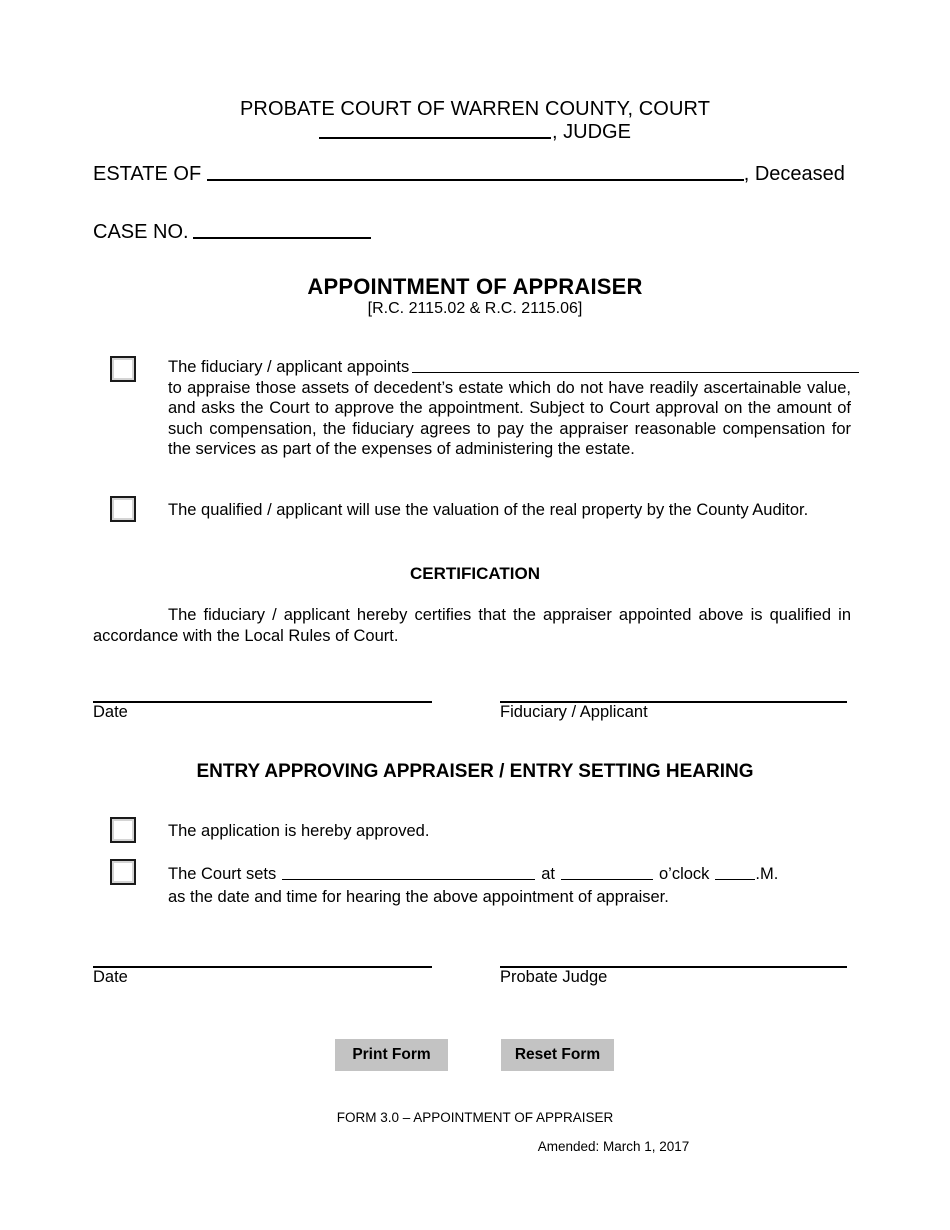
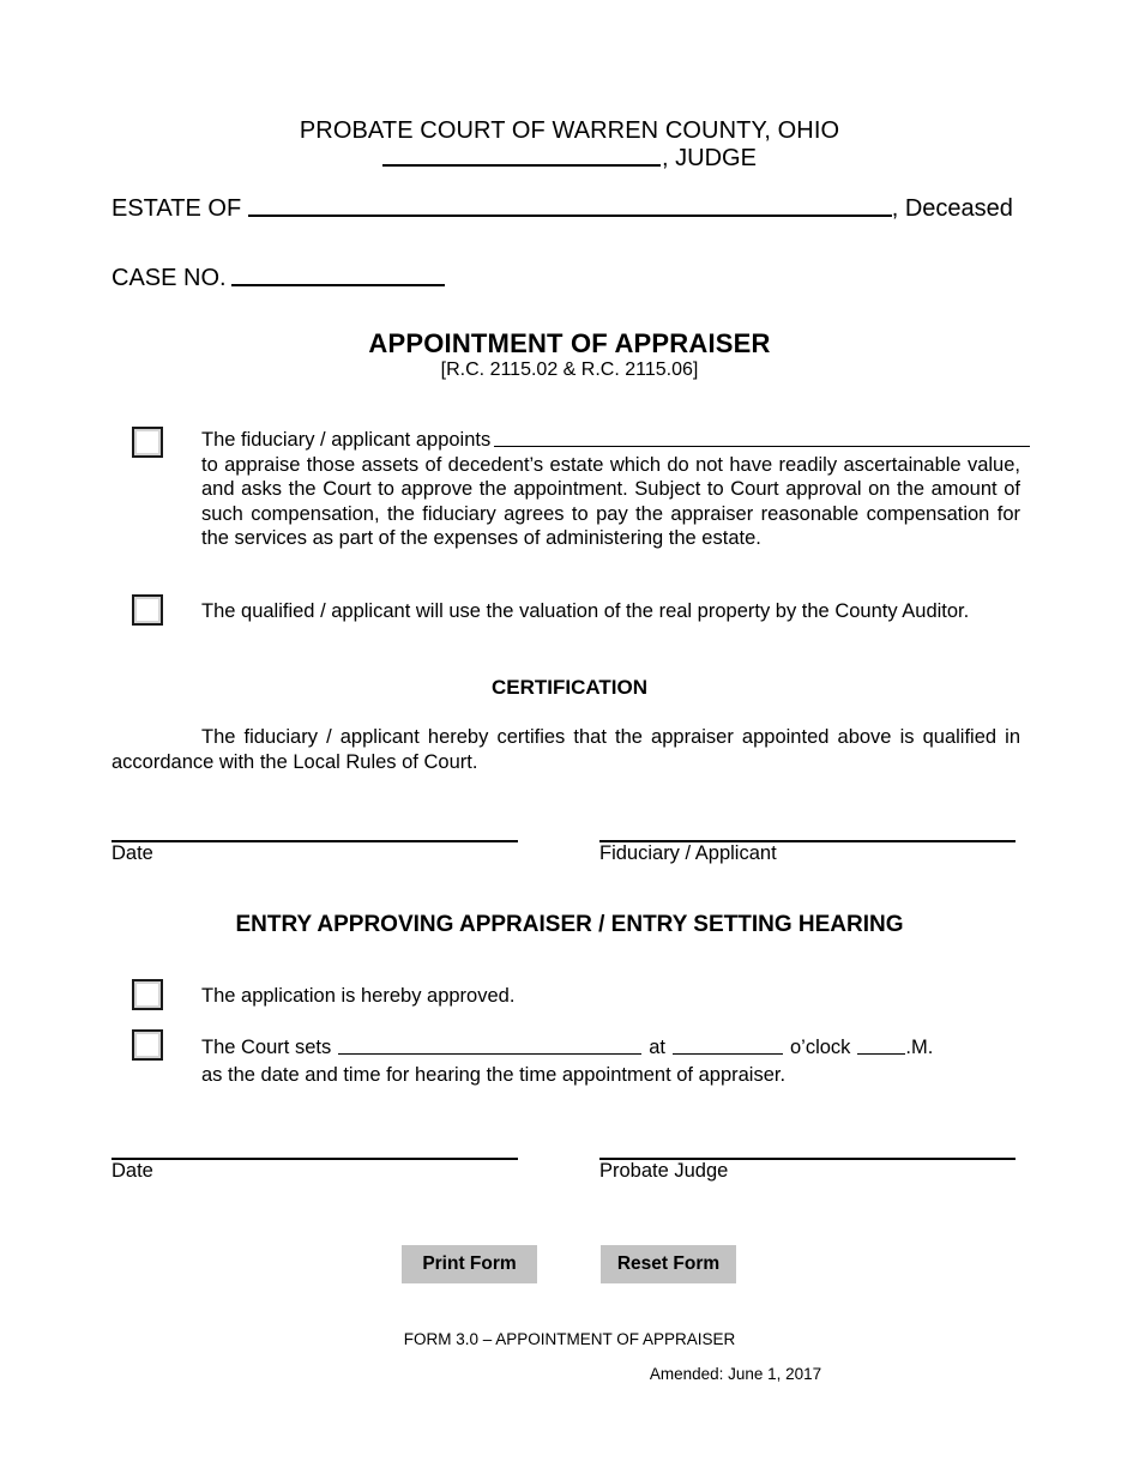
- PROBATE COURT OF WARREN COUNTY, COURT
+ PROBATE COURT OF WARREN COUNTY, OHIO
  , JUDGE
  ESTATE OF , Deceased
  CASE NO.
  APPOINTMENT OF APPRAISER
  [R.C. 2115.02 & R.C. 2115.06]
  The fiduciary / applicant appoints
  to appraise those assets of decedent’s estate which do not have readily ascertainable value, and asks the Court to approve the appointment. Subject to Court approval on the amount of such compensation, the fiduciary agrees to pay the appraiser reasonable compensation for the services as part of the expenses of administering the estate.
  The qualified / applicant will use the valuation of the real property by the County Auditor.
  CERTIFICATION
  The fiduciary / applicant hereby certifies that the appraiser appointed above is qualified in accordance with the Local Rules of Court.
  Date
  Fiduciary / Applicant
  ENTRY APPROVING APPRAISER / ENTRY SETTING HEARING
  The application is hereby approved.
  The Court sets at o’clock .M.
- as the date and time for hearing the above appointment of appraiser.
+ as the date and time for hearing the time appointment of appraiser.
  Date
  Probate Judge
  Print Form
  Reset Form
  FORM 3.0 – APPOINTMENT OF APPRAISER
- Amended: March 1, 2017
+ Amended: June 1, 2017
